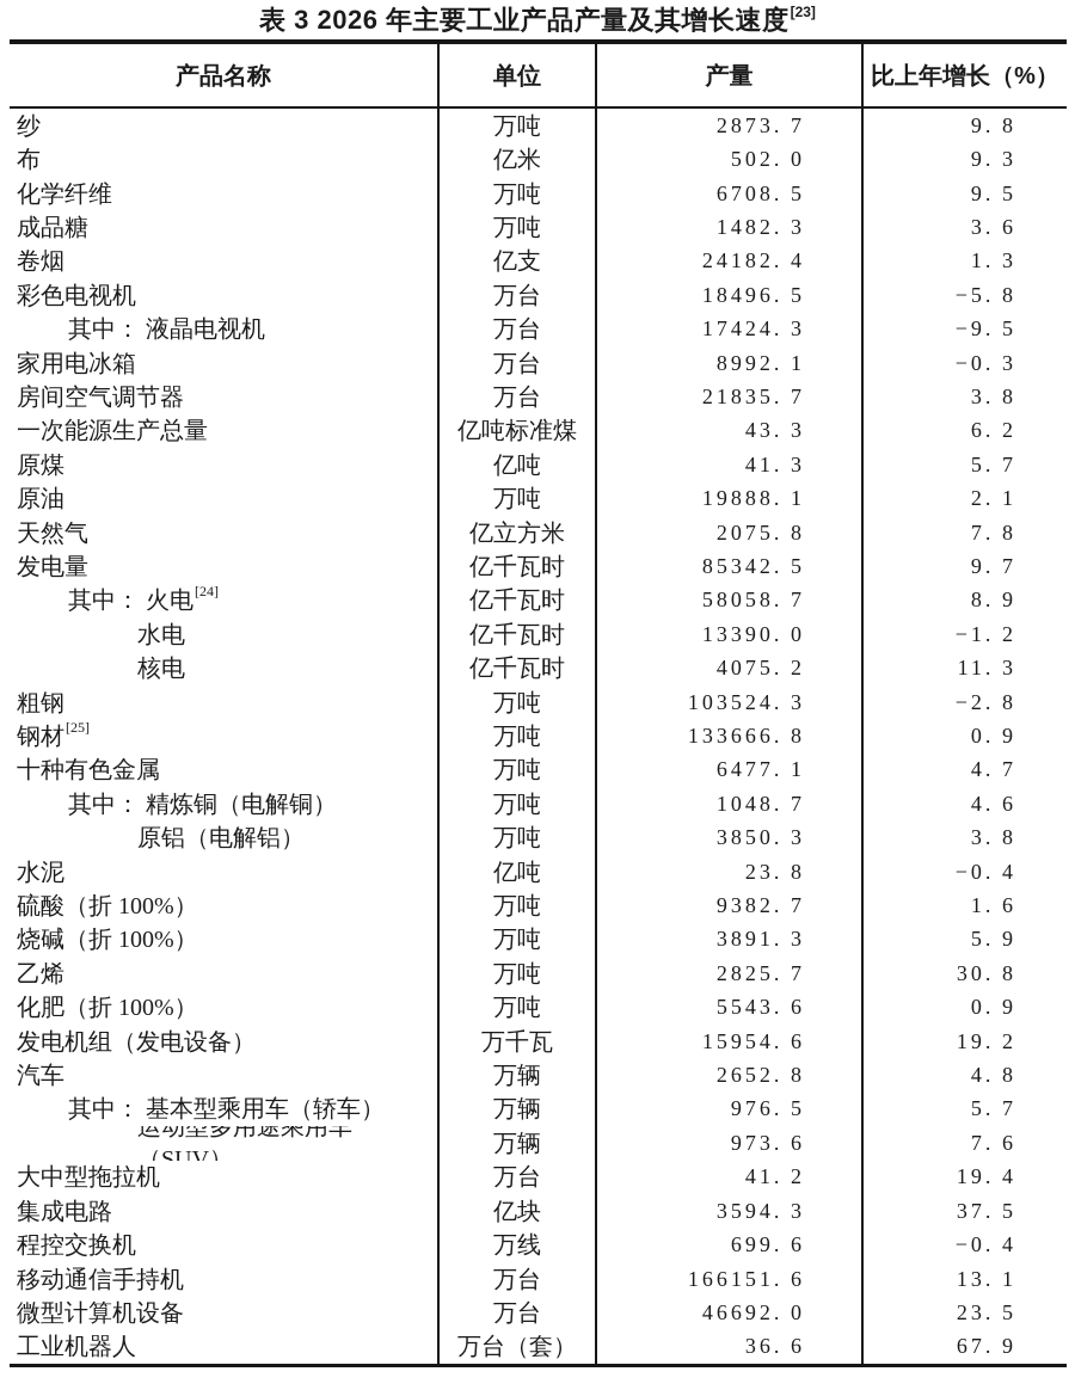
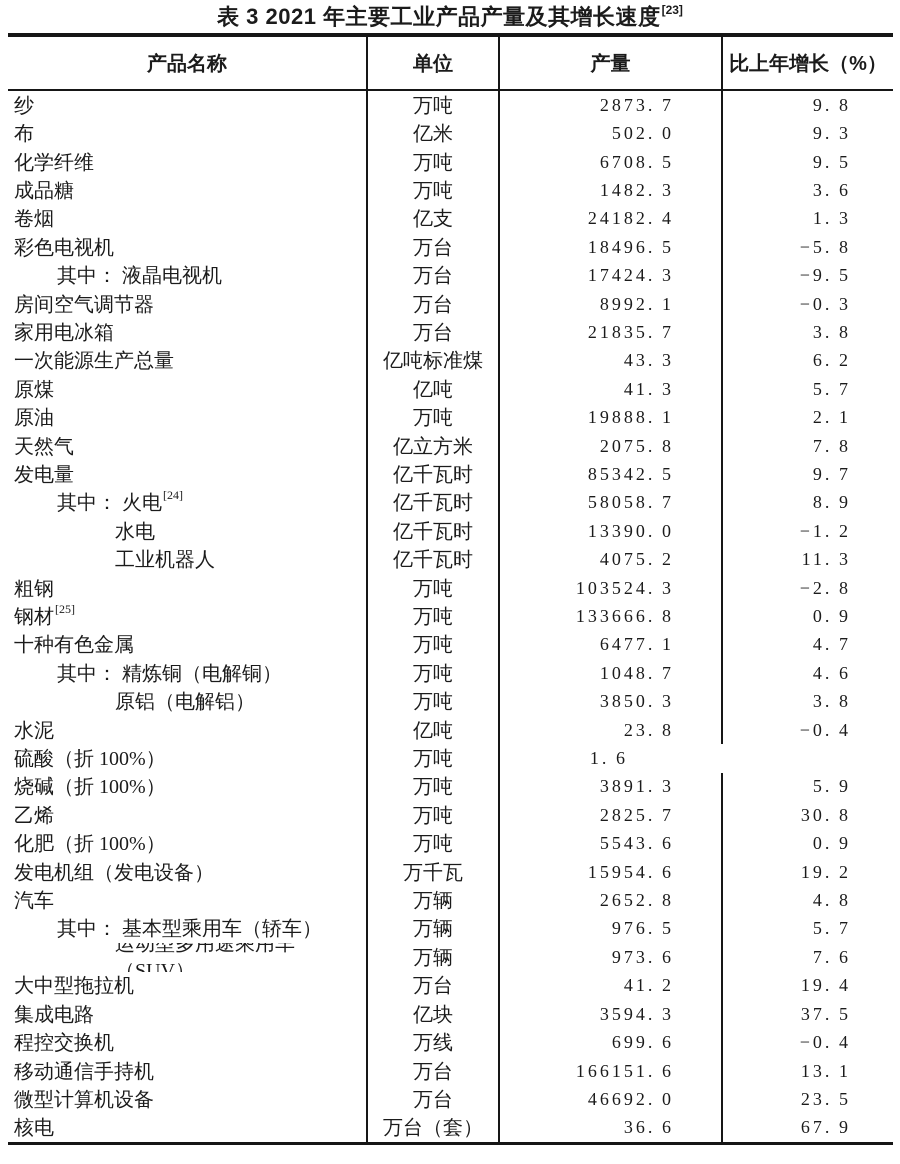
- 表 3 2026 年主要工业产品产量及其增长速度
+ 表 3 2021 年主要工业产品产量及其增长速度
  [23]
  产品名称
  单位
  产量
  比上年增长（%）
  纱
  万吨
  2873. 7
  9. 8
  布
  亿米
  502. 0
  9. 3
  化学纤维
  万吨
  6708. 5
  9. 5
  成品糖
  万吨
  1482. 3
  3. 6
  卷烟
  亿支
  24182. 4
  1. 3
  彩色电视机
  万台
  18496. 5
  −5. 8
  其中： 液晶电视机
  万台
  17424. 3
  −9. 5
- 家用电冰箱
+ 房间空气调节器
  万台
  8992. 1
  −0. 3
- 房间空气调节器
+ 家用电冰箱
  万台
  21835. 7
  3. 8
  一次能源生产总量
  亿吨标准煤
  43. 3
  6. 2
  原煤
  亿吨
  41. 3
  5. 7
  原油
  万吨
  19888. 1
  2. 1
  天然气
  亿立方米
  2075. 8
  7. 8
  发电量
  亿千瓦时
  85342. 5
  9. 7
  其中： 火电
  [24]
  亿千瓦时
  58058. 7
  8. 9
  水电
  亿千瓦时
  13390. 0
  −1. 2
- 核电
+ 工业机器人
  亿千瓦时
  4075. 2
  11. 3
  粗钢
  万吨
  103524. 3
  −2. 8
  钢材
  [25]
  万吨
  133666. 8
  0. 9
  十种有色金属
  万吨
  6477. 1
  4. 7
  其中： 精炼铜（电解铜）
  万吨
  1048. 7
  4. 6
  原铝（电解铝）
  万吨
  3850. 3
  3. 8
  水泥
  亿吨
  23. 8
  −0. 4
  硫酸（折 100%）
  万吨
- 9382. 7
  1. 6
  烧碱（折 100%）
  万吨
  3891. 3
  5. 9
  乙烯
  万吨
  2825. 7
  30. 8
  化肥（折 100%）
  万吨
  5543. 6
  0. 9
  发电机组（发电设备）
  万千瓦
  15954. 6
  19. 2
  汽车
  万辆
  2652. 8
  4. 8
  其中： 基本型乘用车（轿车）
  万辆
  976. 5
  5. 7
  运动型多用途乘用车（SUV）
  万辆
  973. 6
  7. 6
  大中型拖拉机
  万台
  41. 2
  19. 4
  集成电路
  亿块
  3594. 3
  37. 5
  程控交换机
  万线
  699. 6
  −0. 4
  移动通信手持机
  万台
  166151. 6
  13. 1
  微型计算机设备
  万台
  46692. 0
  23. 5
- 工业机器人
+ 核电
  万台（套）
  36. 6
  67. 9
